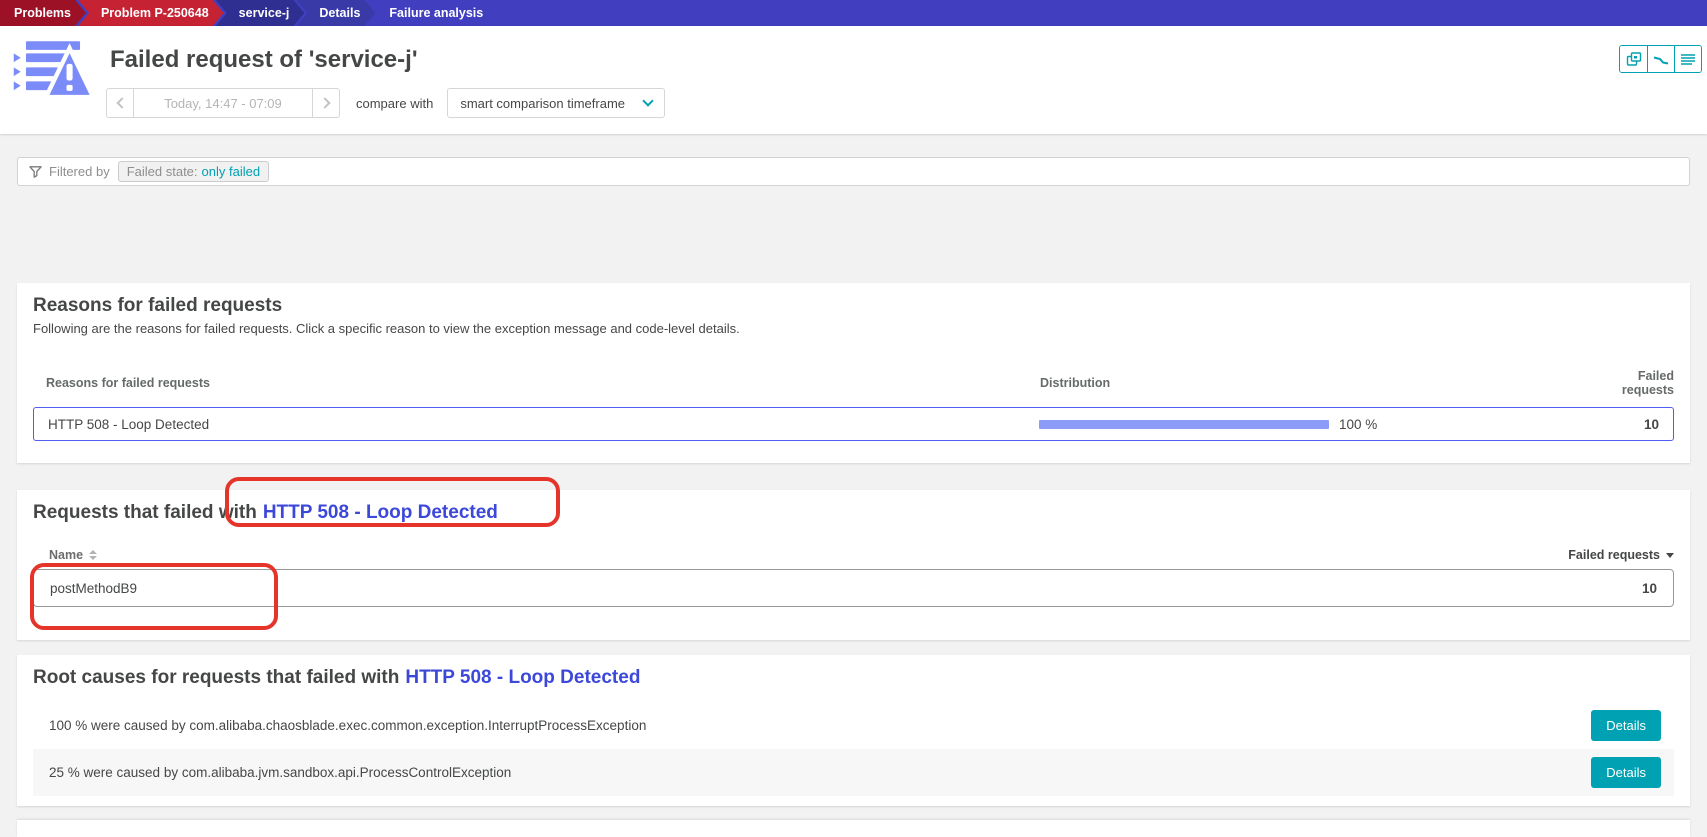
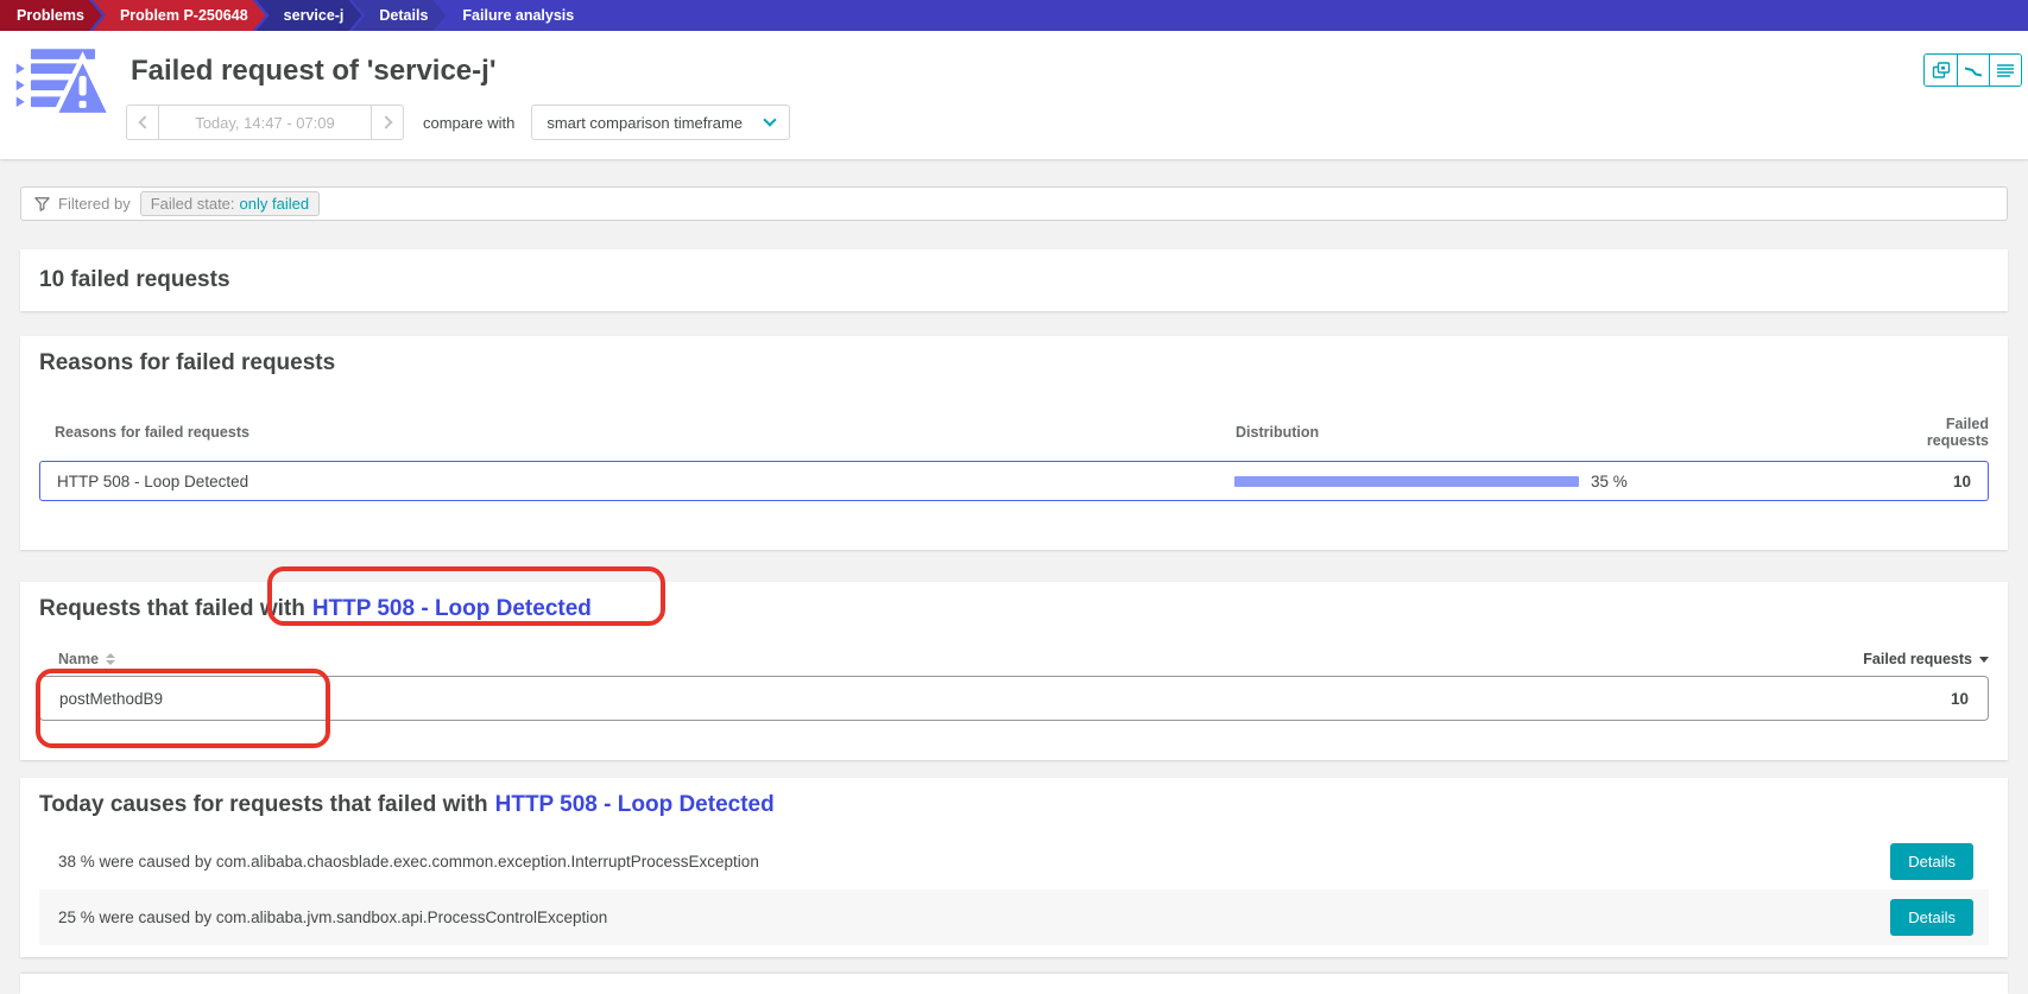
  Problems
  Problem P-250648
  service-j
  Details
  Failure analysis
  Failed request of 'service-j'
  Today, 14:47 - 07:09
  compare with
  smart comparison timeframe
  Filtered by
  Failed state:
  only failed
+ 10 failed requests
  Reasons for failed requests
- Following are the reasons for failed requests. Click a specific reason to view the exception message and code-level details.
  Reasons for failed requests
  Distribution
  Failed requests
  HTTP 508 - Loop Detected
- 100 %
+ 35 %
  10
  Requests that failed with HTTP 508 - Loop Detected
  Name
  Failed requests
  postMethodB9
  10
- Root causes for requests that failed with HTTP 508 - Loop Detected
+ Today causes for requests that failed with HTTP 508 - Loop Detected
- 100 % were caused by com.alibaba.chaosblade.exec.common.exception.InterruptProcessException
+ 38 % were caused by com.alibaba.chaosblade.exec.common.exception.InterruptProcessException
  Details
  25 % were caused by com.alibaba.jvm.sandbox.api.ProcessControlException
  Details
